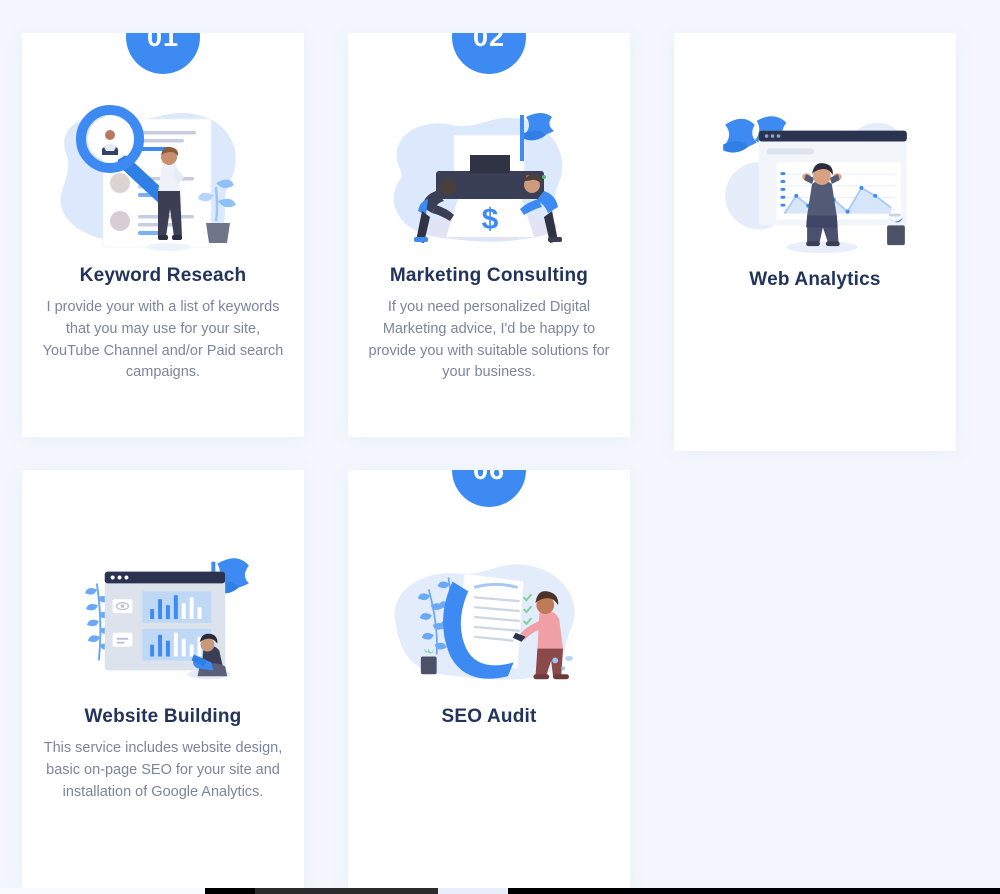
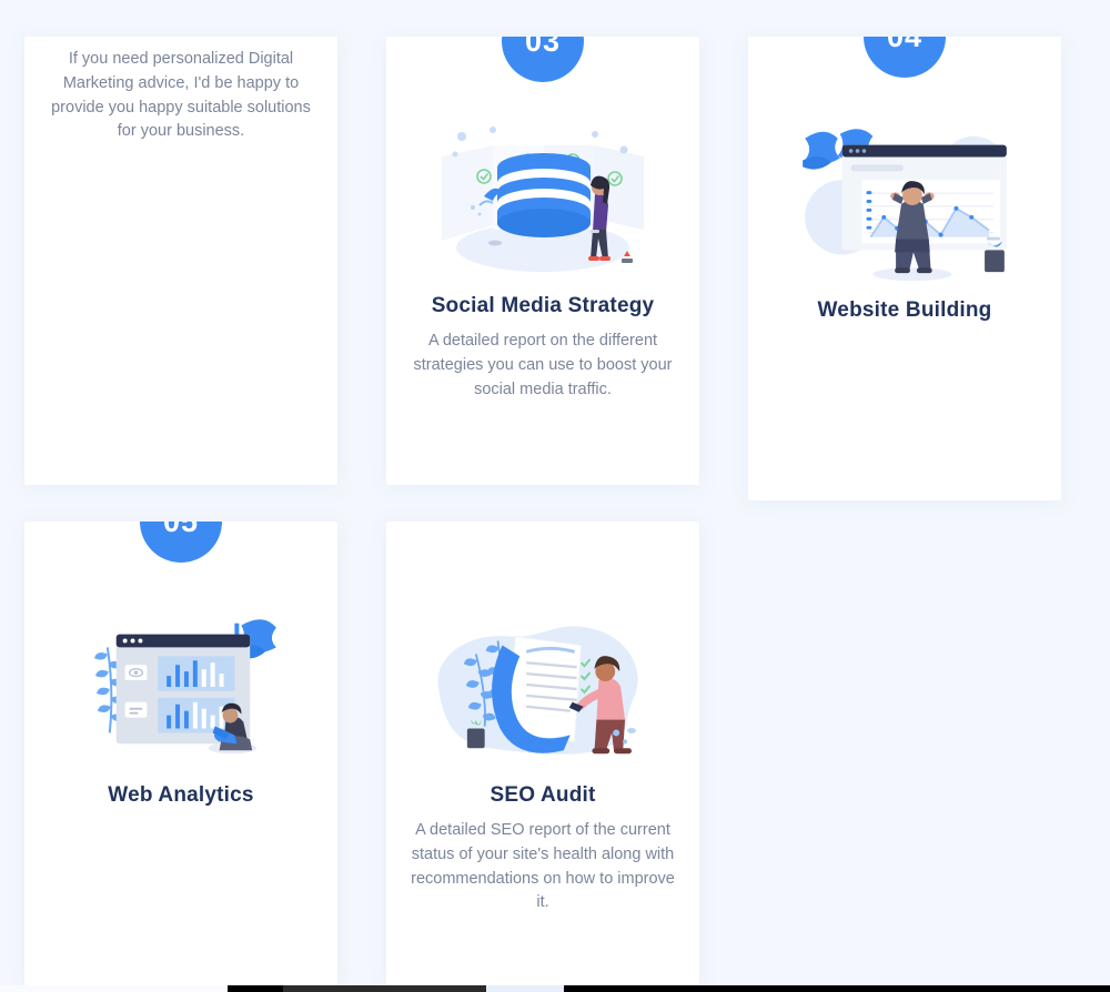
- 01
- Keyword Reseach
- I provide your with a list of keywords that you may use for your site, YouTube Channel and/or Paid search campaigns.
- 02
- $
- Marketing Consulting
- If you need personalized Digital Marketing advice, I'd be happy to provide you with suitable solutions for your business.
+ If you need personalized Digital Marketing advice, I'd be happy to provide you happy suitable solutions for your business.
+ 03
+ Social Media Strategy
+ A detailed report on the different strategies you can use to boost your social media traffic.
+ 04
- Web Analytics
+ Website Building
+ 05
- Website Building
+ Web Analytics
- This service includes website design, basic on-page SEO for your site and installation of Google Analytics.
- 06
  SEO Audit
+ A detailed SEO report of the current status of your site's health along with recommendations on how to improve it.
